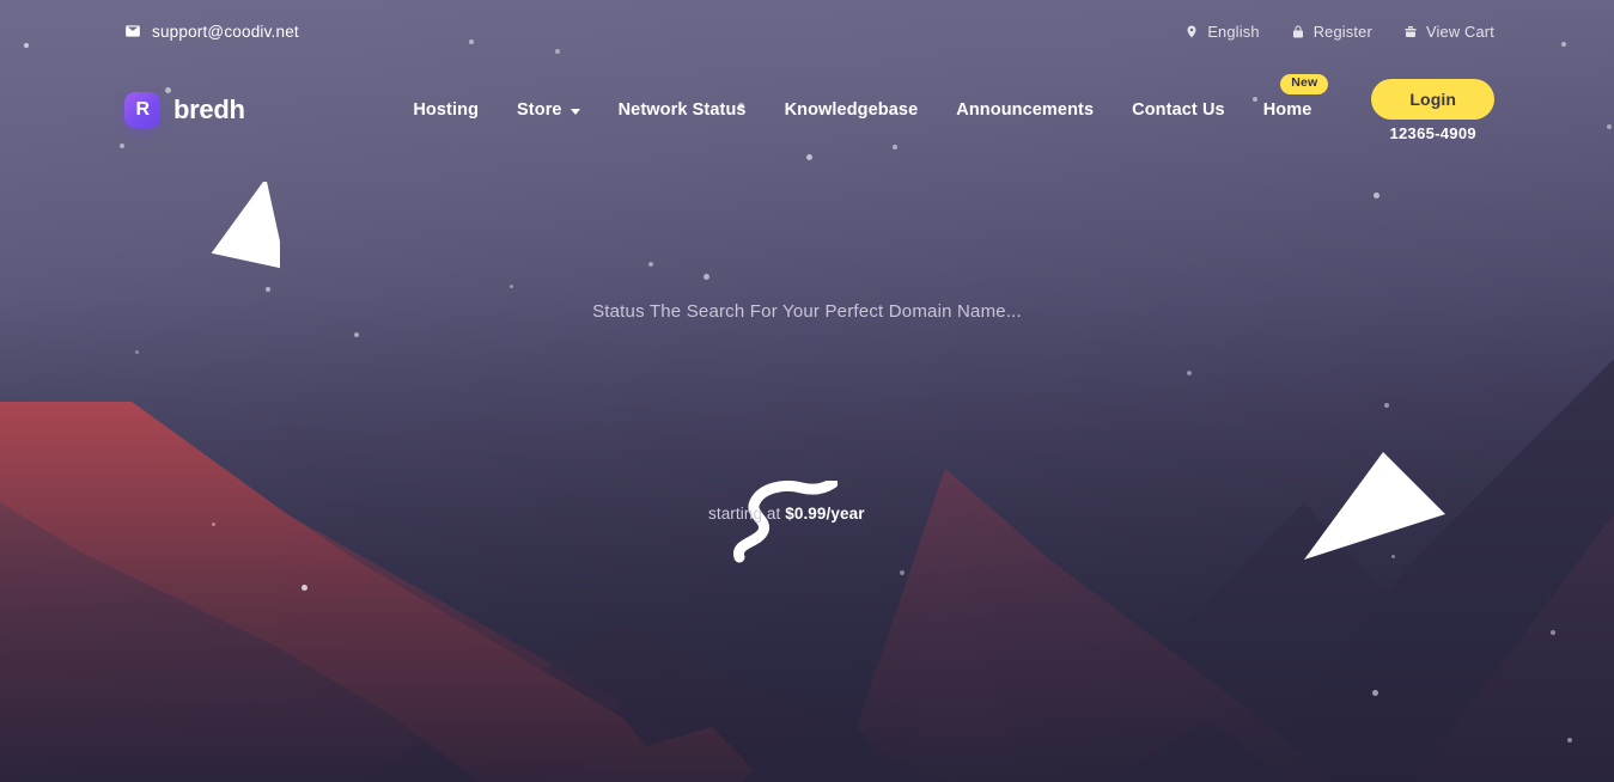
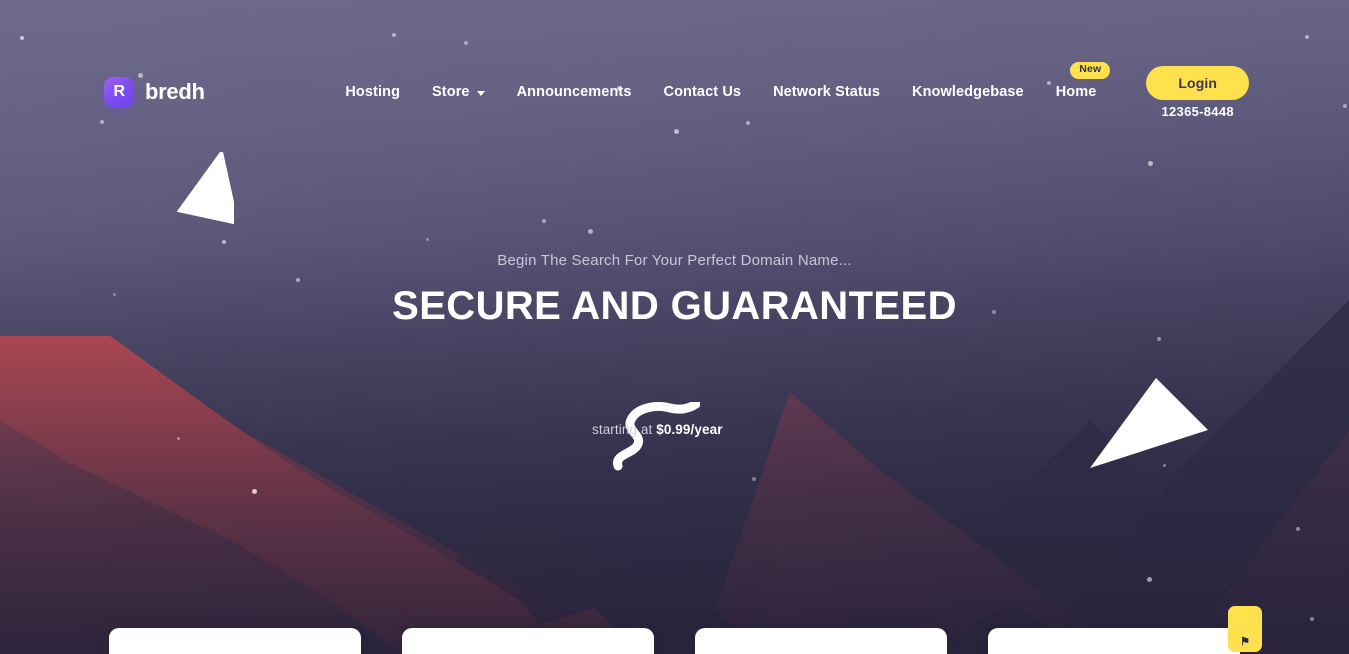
- support@coodiv.net
- English
- Register
- View Cart
  R
  bredh
  Hosting
  Store
- Network Status
+ Announcements
- Knowledgebase
+ Contact Us
- Announcements
+ Network Status
- Contact Us
+ Knowledgebase
  Home
  New
  Login
- 12365-4909
+ 12365-8448
- Status The Search For Your Perfect Domain Name...
+ Begin The Search For Your Perfect Domain Name...
+ SECURE AND GUARANTEED
  starting at $0.99/year
+ ⚑
